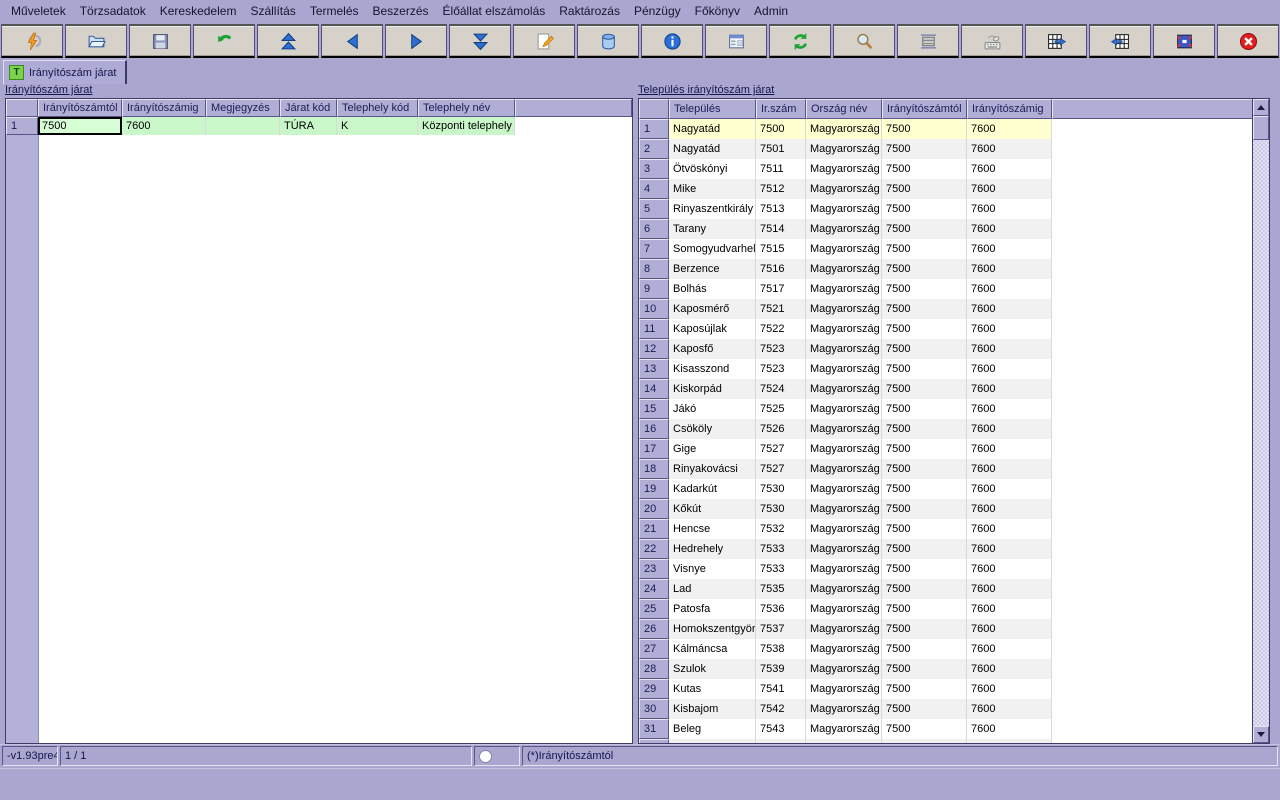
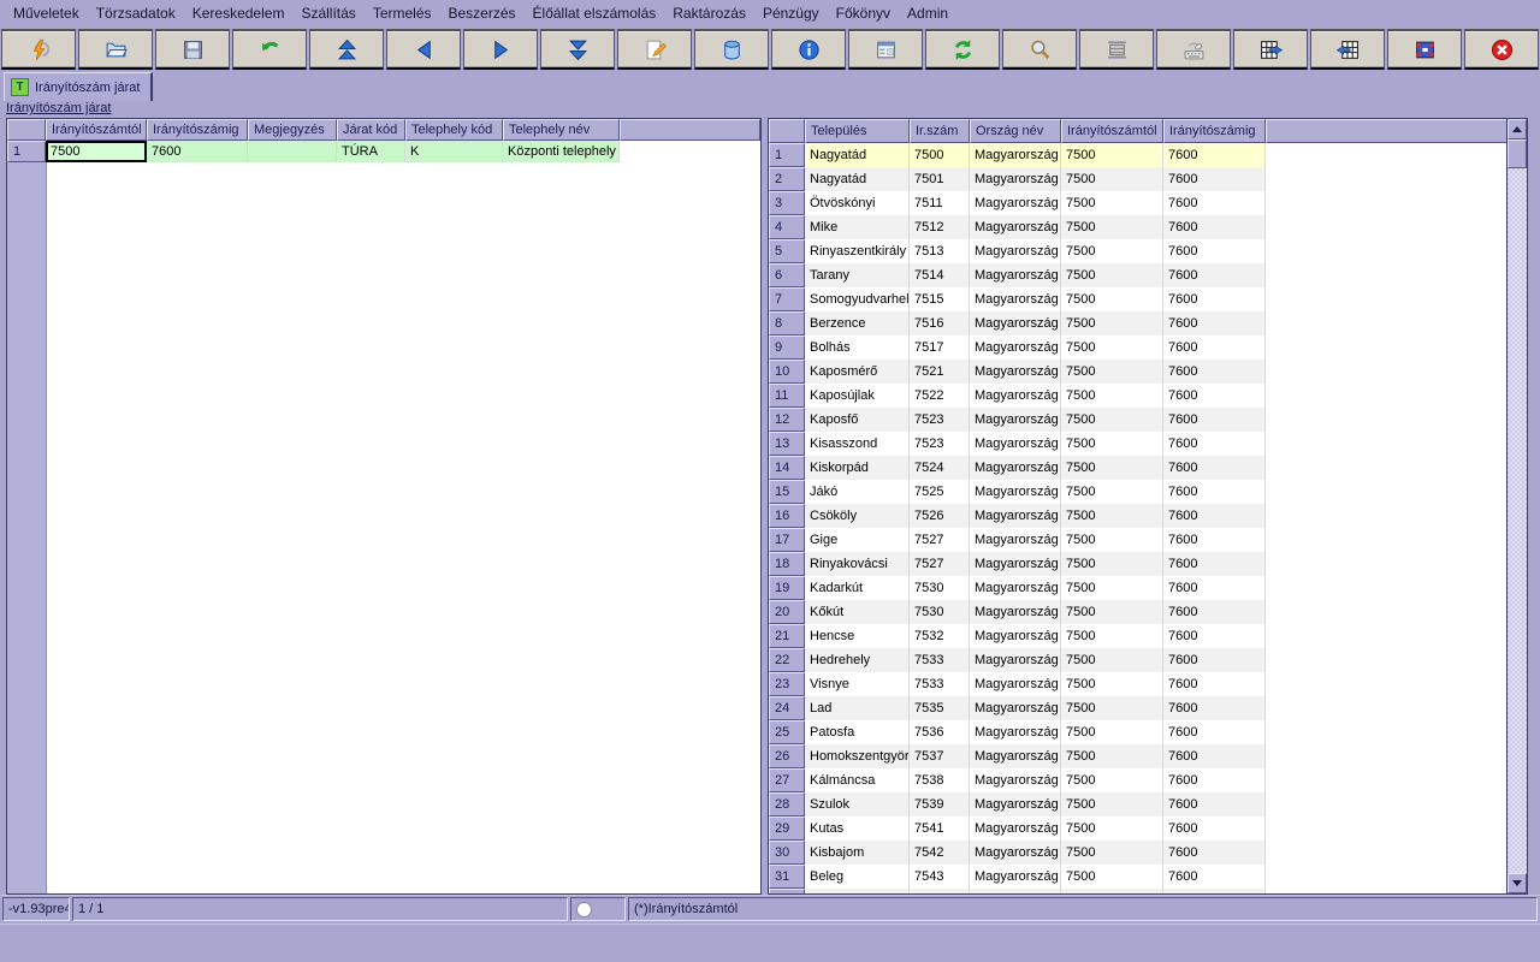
  Műveletek
  Törzsadatok
  Kereskedelem
  Szállítás
  Termelés
  Beszerzés
  Élőállat elszámolás
  Raktározás
  Pénzügy
  Főkönyv
  Admin
  T
  Irányítószám járat
  Irányítószám járat
  Irányítószámtól
  Irányítószámig
  Megjegyzés
  Járat kód
  Telephely kód
  Telephely név
  1
  7500
  7600
  TÚRA
  K
  Központi telephely
- Település irányítószám járat
  Település
  Ir.szám
  Ország név
  Irányítószámtól
  Irányítószámig
  1
  Nagyatád
  7500
  Magyarország
  7500
  7600
  2
  Nagyatád
  7501
  Magyarország
  7500
  7600
  3
  Ötvöskónyi
  7511
  Magyarország
  7500
  7600
  4
  Mike
  7512
  Magyarország
  7500
  7600
  5
  Rinyaszentkirály
  7513
  Magyarország
  7500
  7600
  6
  Tarany
  7514
  Magyarország
  7500
  7600
  7
  Somogyudvarhel
  7515
  Magyarország
  7500
  7600
  8
  Berzence
  7516
  Magyarország
  7500
  7600
  9
  Bolhás
  7517
  Magyarország
  7500
  7600
  10
  Kaposmérő
  7521
  Magyarország
  7500
  7600
  11
  Kaposújlak
  7522
  Magyarország
  7500
  7600
  12
  Kaposfő
  7523
  Magyarország
  7500
  7600
  13
  Kisasszond
  7523
  Magyarország
  7500
  7600
  14
  Kiskorpád
  7524
  Magyarország
  7500
  7600
  15
  Jákó
  7525
  Magyarország
  7500
  7600
  16
  Csököly
  7526
  Magyarország
  7500
  7600
  17
  Gige
  7527
  Magyarország
  7500
  7600
  18
  Rinyakovácsi
  7527
  Magyarország
  7500
  7600
  19
  Kadarkút
  7530
  Magyarország
  7500
  7600
  20
  Kőkút
  7530
  Magyarország
  7500
  7600
  21
  Hencse
  7532
  Magyarország
  7500
  7600
  22
  Hedrehely
  7533
  Magyarország
  7500
  7600
  23
  Visnye
  7533
  Magyarország
  7500
  7600
  24
  Lad
  7535
  Magyarország
  7500
  7600
  25
  Patosfa
  7536
  Magyarország
  7500
  7600
  26
  Homokszentgyör
  7537
  Magyarország
  7500
  7600
  27
  Kálmáncsa
  7538
  Magyarország
  7500
  7600
  28
  Szulok
  7539
  Magyarország
  7500
  7600
  29
  Kutas
  7541
  Magyarország
  7500
  7600
  30
  Kisbajom
  7542
  Magyarország
  7500
  7600
  31
  Beleg
  7543
  Magyarország
  7500
  7600
  -v1.93pre4
  1 / 1
  (*)Irányítószámtól
